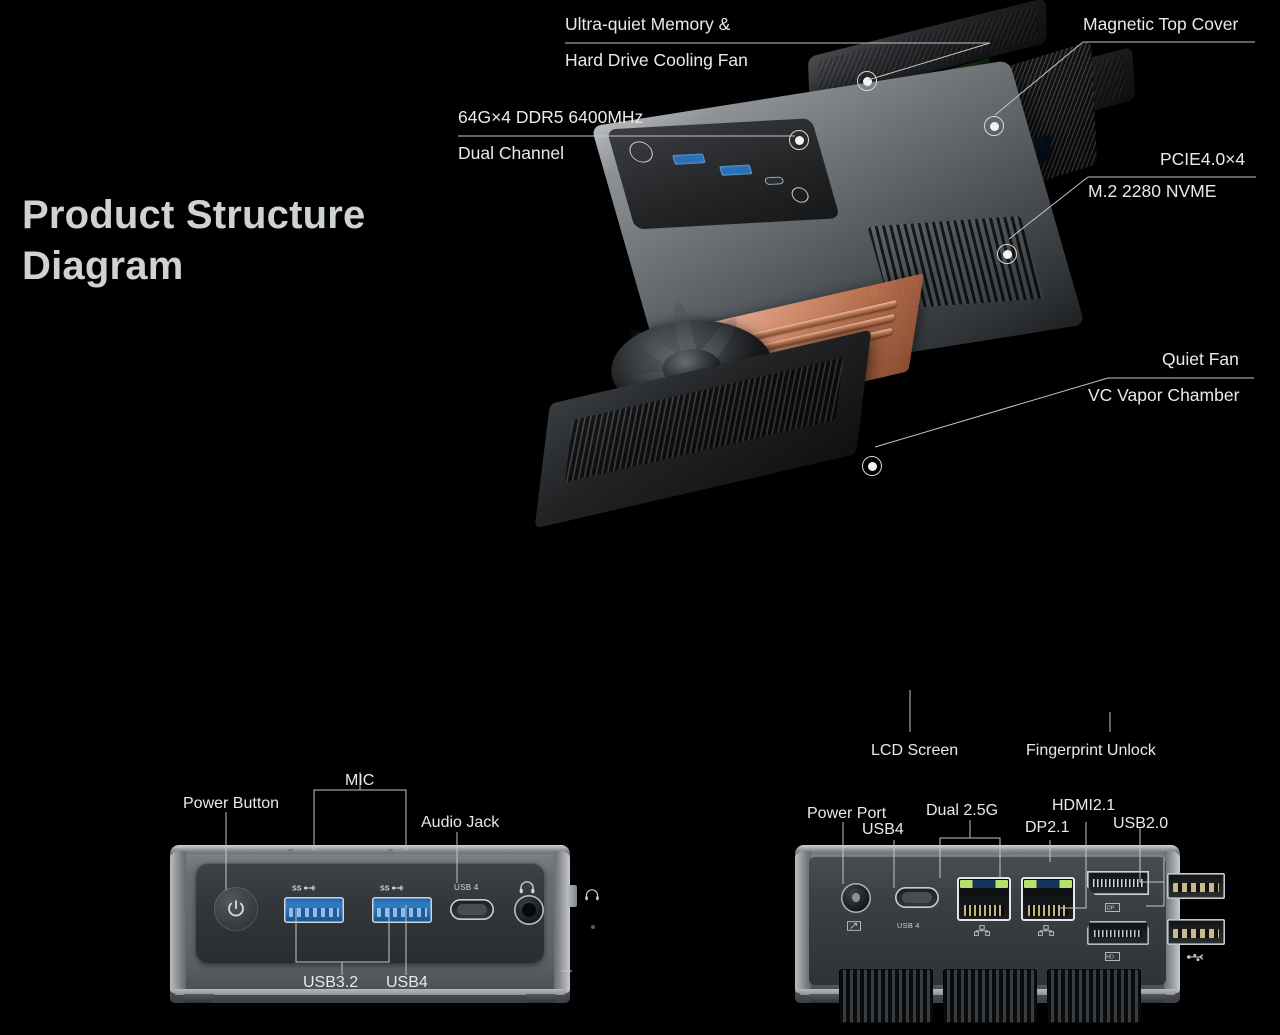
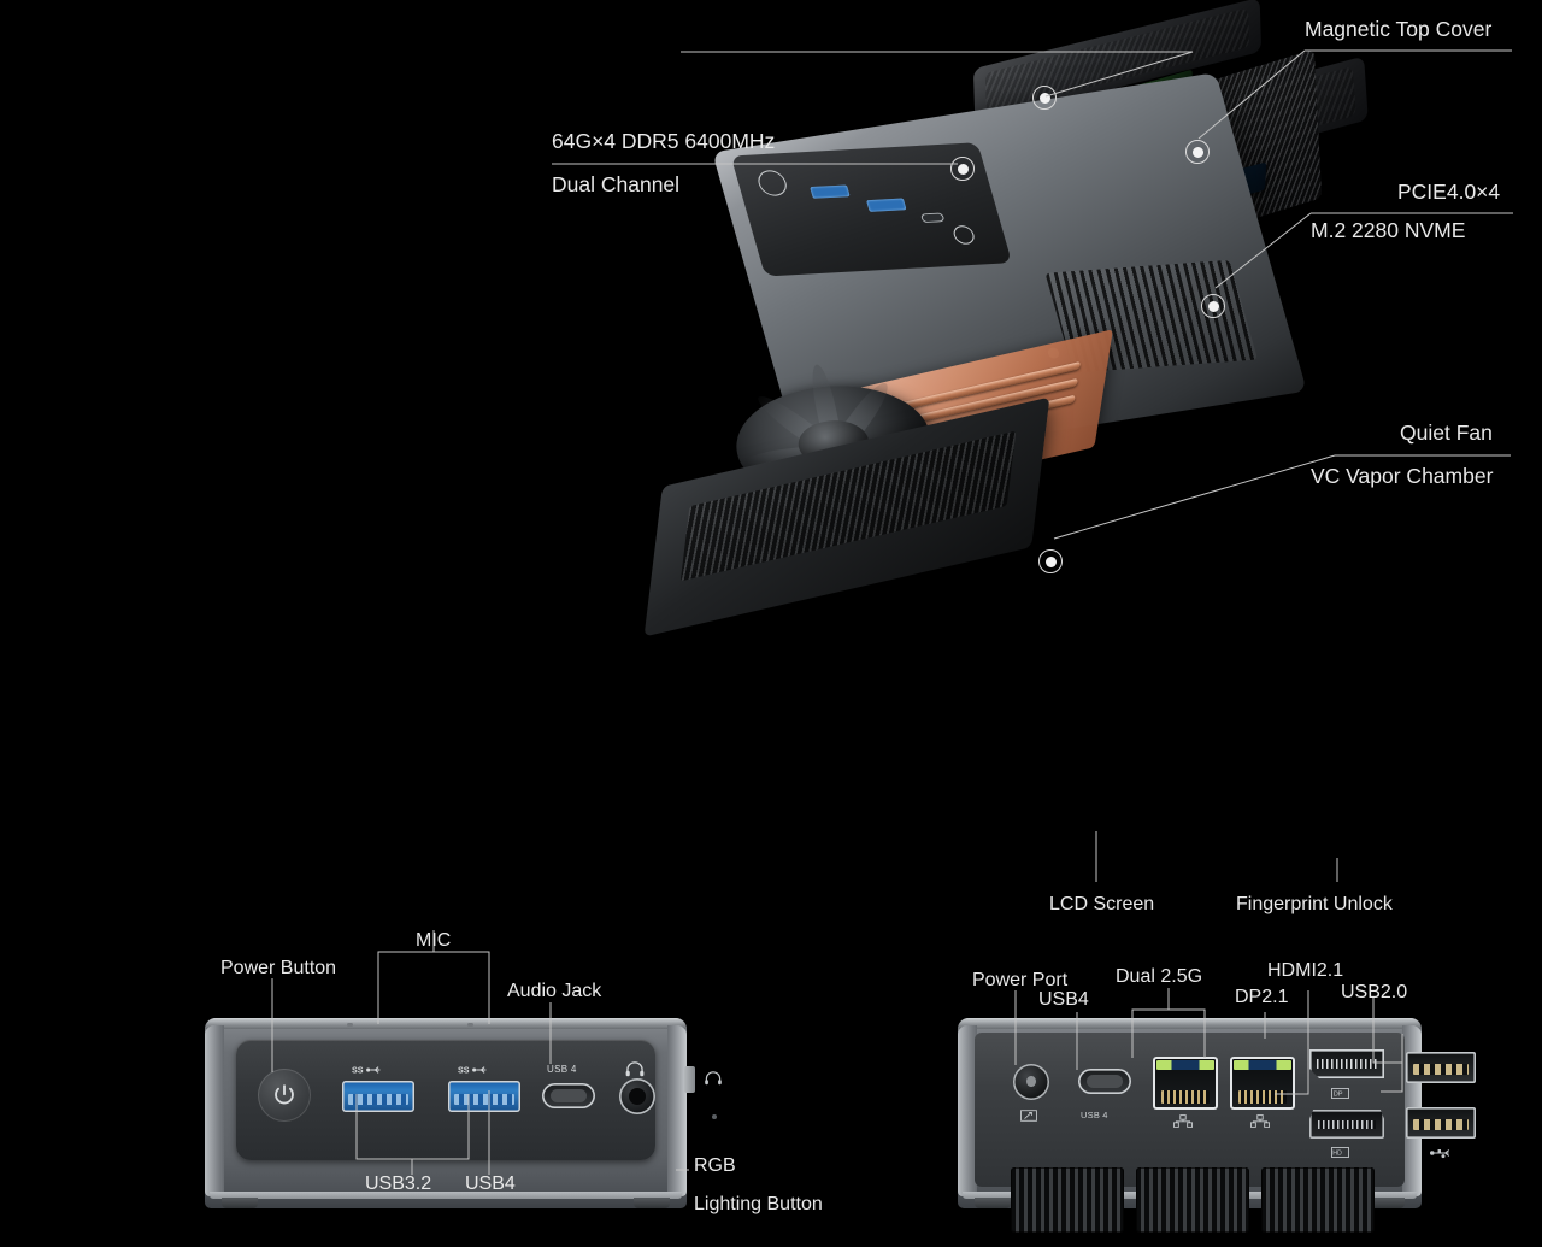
- Product Structure
- Diagram
- Ultra-quiet Memory &
- Hard Drive Cooling Fan
  64G×4 DDR5 6400MHz
  Dual Channel
  Magnetic Top Cover
  PCIE4.0×4
  M.2 2280 NVME
  Quiet Fan
  VC Vapor Chamber
  LCD Screen
  Fingerprint Unlock
  SS
  SS
  USB 4
  Power Button
  MIC
  Audio Jack
  USB3.2
  USB4
+ RGB
+ Lighting Button
  USB 4
  Power Port
  USB4
  Dual 2.5G
  DP2.1
  HDMI2.1
  USB2.0
